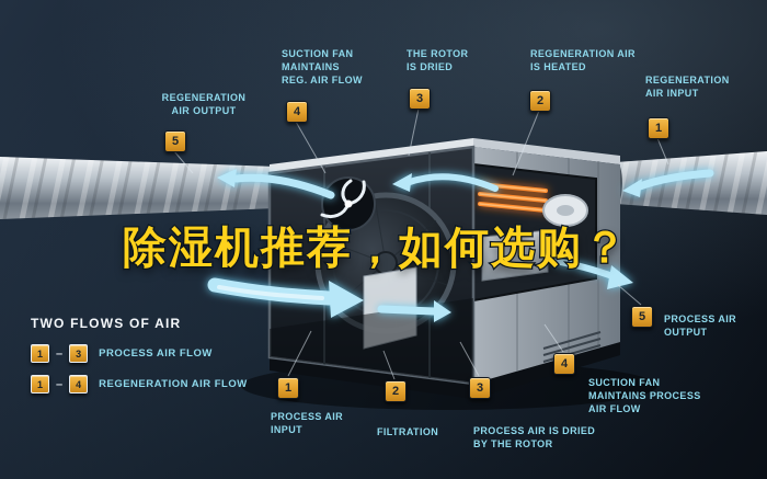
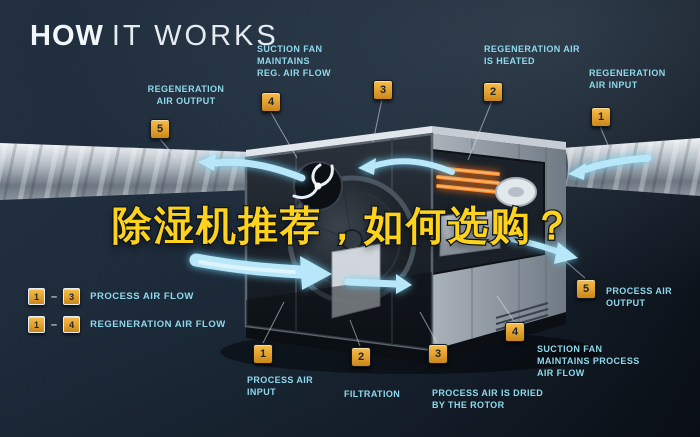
+ HOW IT WORKS
  REGENERATION
  AIR OUTPUT
  SUCTION FAN
  MAINTAINS
  REG. AIR FLOW
- THE ROTOR
- IS DRIED
  REGENERATION AIR
  IS HEATED
  REGENERATION
  AIR INPUT
  PROCESS AIR
  INPUT
  FILTRATION
  PROCESS AIR IS DRIED
  BY THE ROTOR
  SUCTION FAN
  MAINTAINS PROCESS
  AIR FLOW
  PROCESS AIR
  OUTPUT
  5
  4
  3
  2
  1
  1
  2
  3
  4
  5
- TWO FLOWS OF AIR
  1
  –
  3
  PROCESS AIR FLOW
  1
  –
  4
  REGENERATION AIR FLOW
  除湿机推荐，如何选购？
